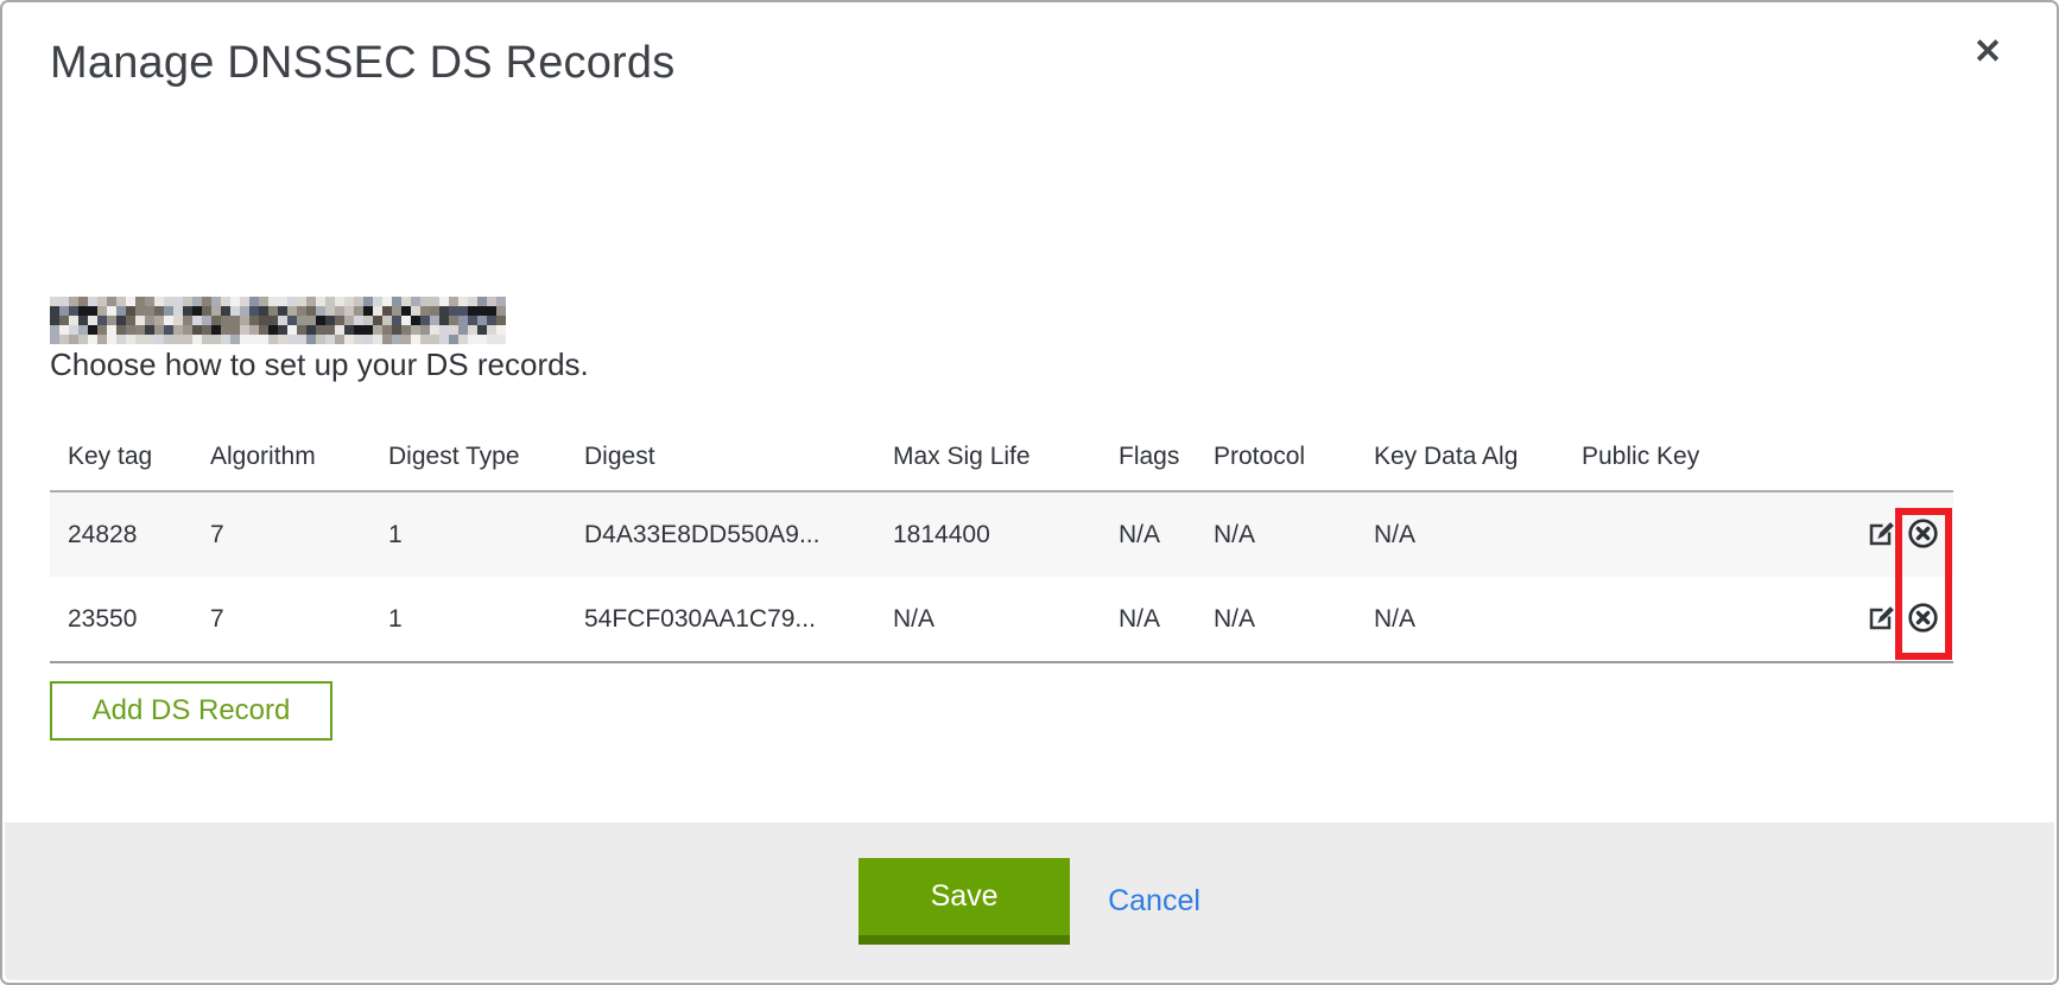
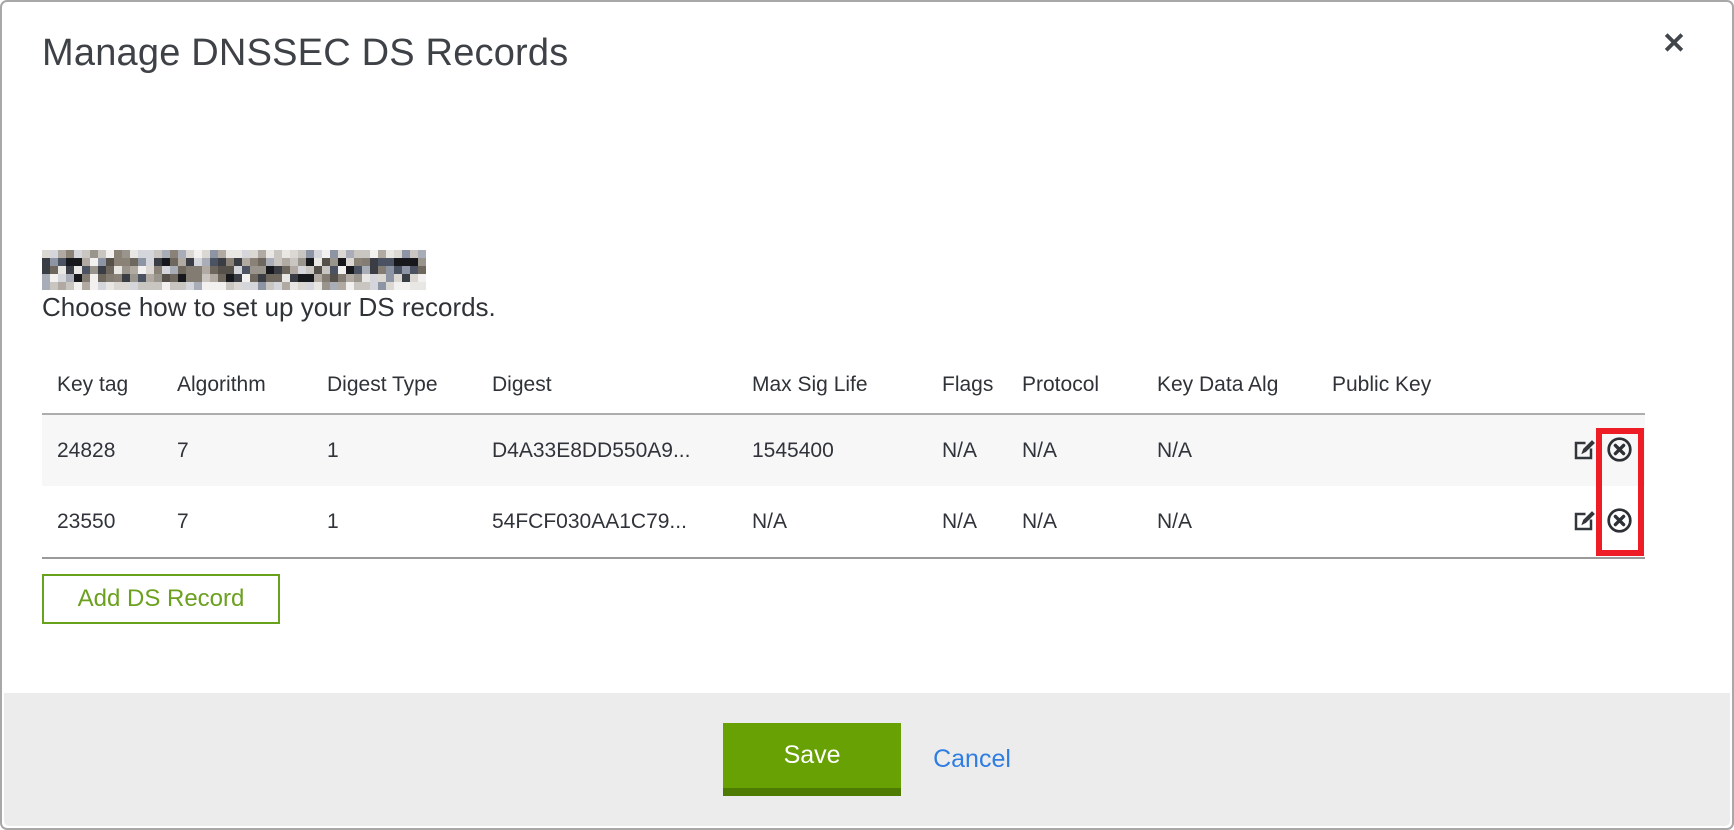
  Manage DNSSEC DS Records
  ✕
  Choose how to set up your DS records.
  Key tag	Algorithm	Digest Type	Digest	Max Sig Life	Flags	Protocol	Key Data Alg	Public Key
- 24828	7	1	D4A33E8DD550A9...	1814400	N/A	N/A	N/A
+ 24828	7	1	D4A33E8DD550A9...	1545400	N/A	N/A	N/A
  23550	7	1	54FCF030AA1C79...	N/A	N/A	N/A	N/A
  Add DS Record
  Save
  Cancel
